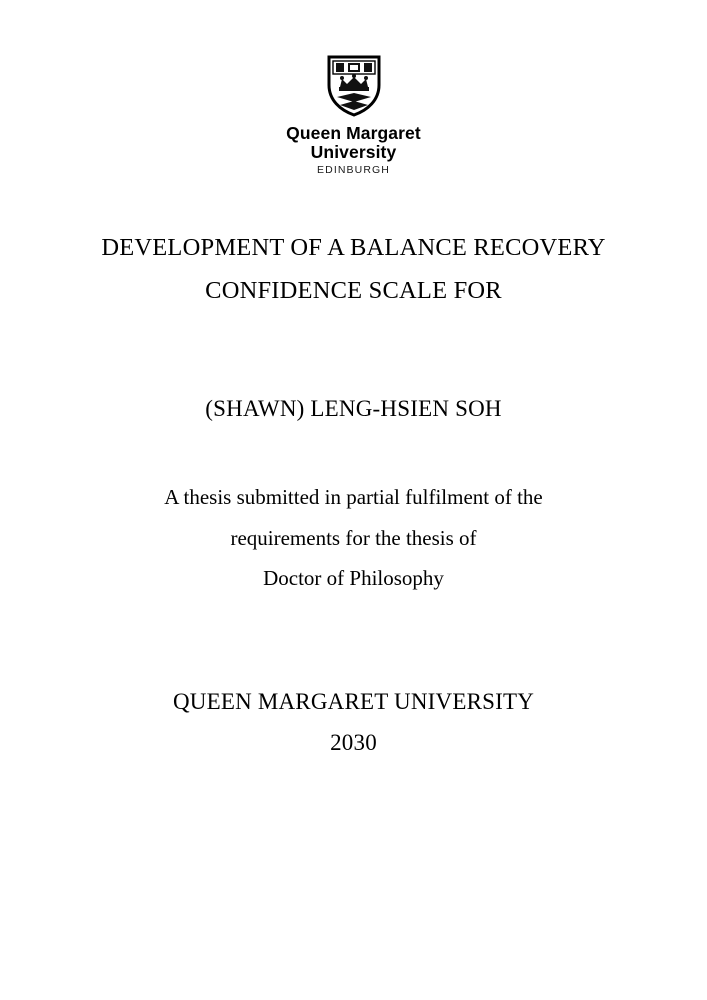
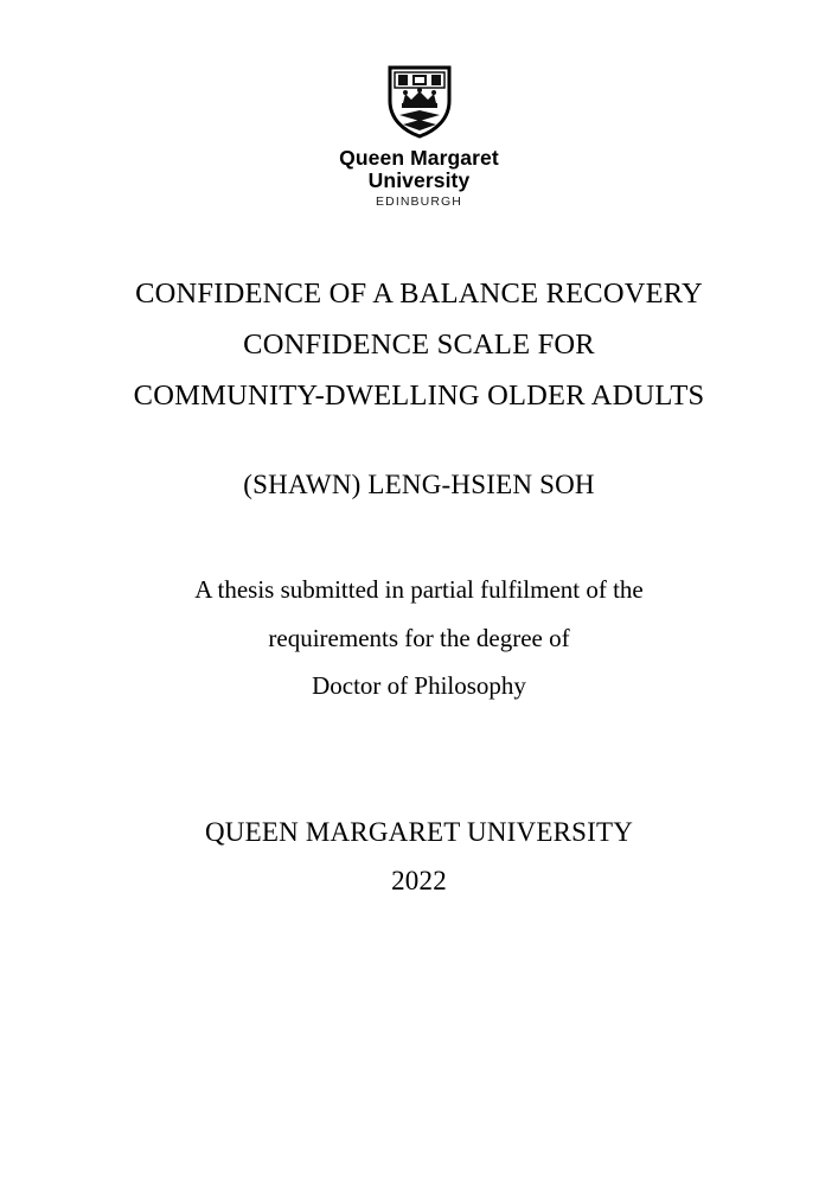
  Queen Margaret
  University
  EDINBURGH
- DEVELOPMENT OF A BALANCE RECOVERY
+ CONFIDENCE OF A BALANCE RECOVERY
  CONFIDENCE SCALE FOR
+ COMMUNITY-DWELLING OLDER ADULTS
  (SHAWN) LENG-HSIEN SOH
  A thesis submitted in partial fulfilment of the
- requirements for the thesis of
+ requirements for the degree of
  Doctor of Philosophy
  QUEEN MARGARET UNIVERSITY
- 2030
+ 2022
